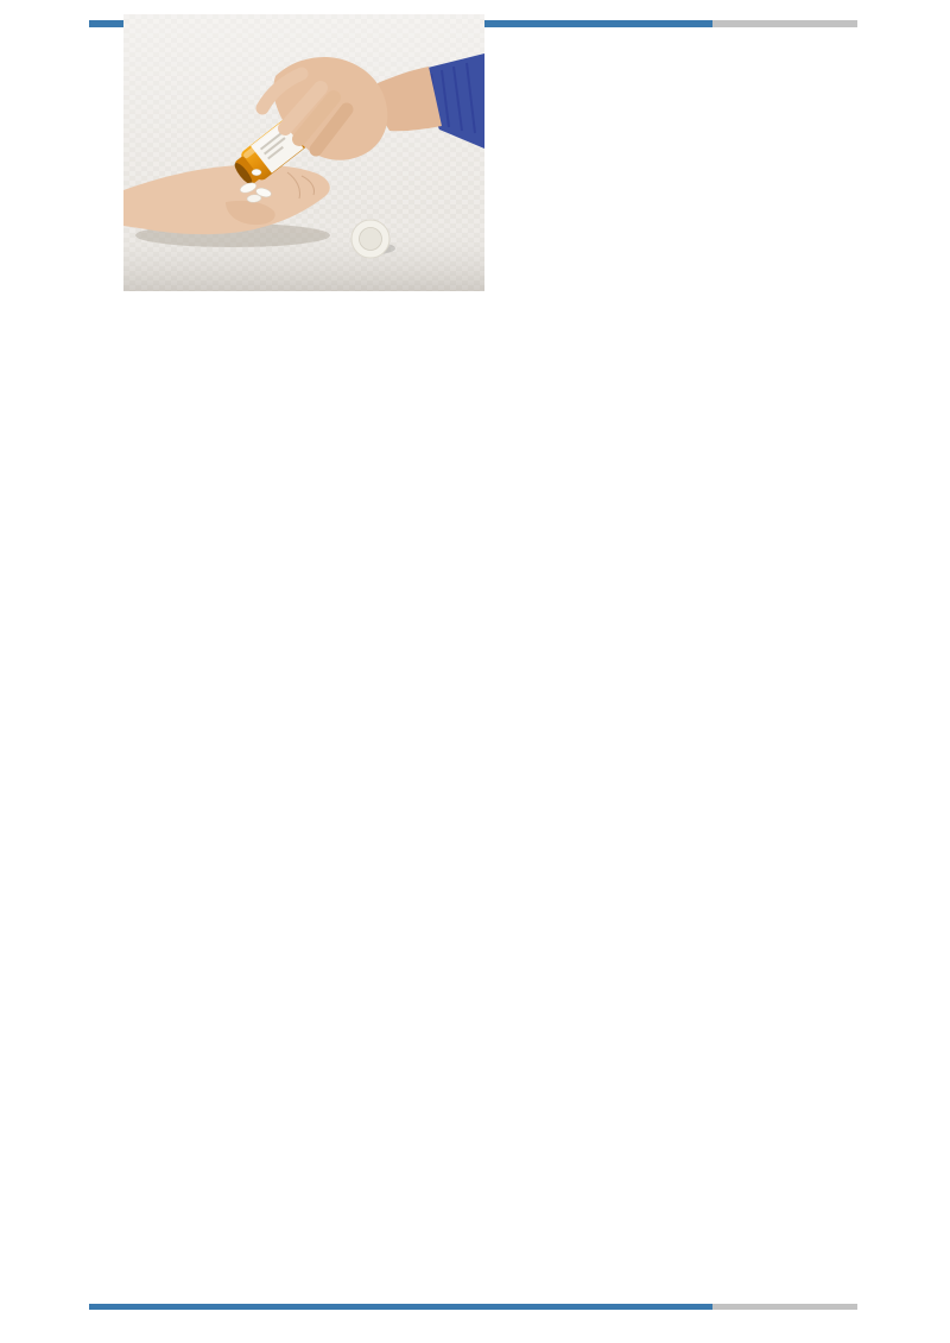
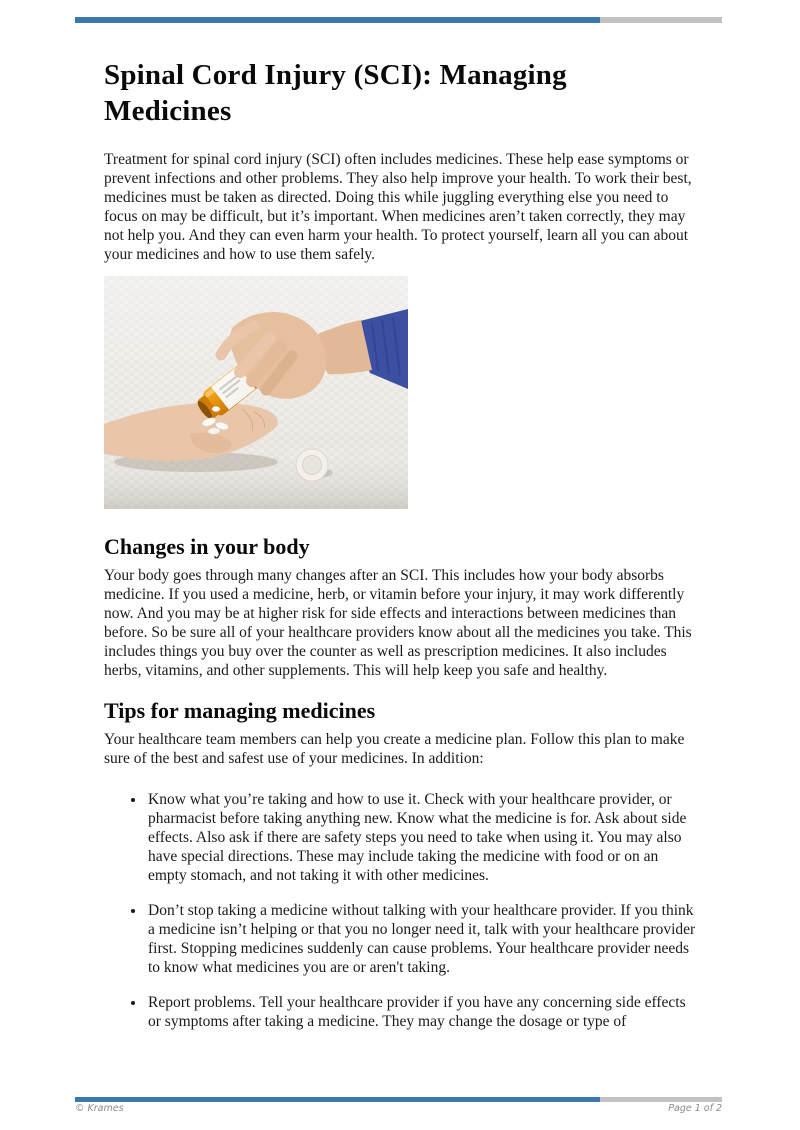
+ Spinal Cord Injury (SCI): Managing Medicines
+ Treatment for spinal cord injury (SCI) often includes medicines. These help ease symptoms or prevent infections and other problems. They also help improve your health. To work their best, medicines must be taken as directed. Doing this while juggling everything else you need to focus on may be difficult, but it’s important. When medicines aren’t taken correctly, they may not help you. And they can even harm your health. To protect yourself, learn all you can about your medicines and how to use them safely.
+ Changes in your body
+ Your body goes through many changes after an SCI. This includes how your body absorbs medicine. If you used a medicine, herb, or vitamin before your injury, it may work differently now. And you may be at higher risk for side effects and interactions between medicines than before. So be sure all of your healthcare providers know about all the medicines you take. This includes things you buy over the counter as well as prescription medicines. It also includes herbs, vitamins, and other supplements. This will help keep you safe and healthy.
+ Tips for managing medicines
+ Your healthcare team members can help you create a medicine plan. Follow this plan to make sure of the best and safest use of your medicines. In addition:
+ Know what you’re taking and how to use it. Check with your healthcare provider, or pharmacist before taking anything new. Know what the medicine is for. Ask about side effects. Also ask if there are safety steps you need to take when using it. You may also have special directions. These may include taking the medicine with food or on an empty stomach, and not taking it with other medicines.
+ Don’t stop taking a medicine without talking with your healthcare provider. If you think a medicine isn’t helping or that you no longer need it, talk with your healthcare provider first. Stopping medicines suddenly can cause problems. Your healthcare provider needs to know what medicines you are or aren't taking.
+ Report problems. Tell your healthcare provider if you have any concerning side effects or symptoms after taking a medicine. They may change the dosage or type of
+ © Krames
+ Page 1 of 2
